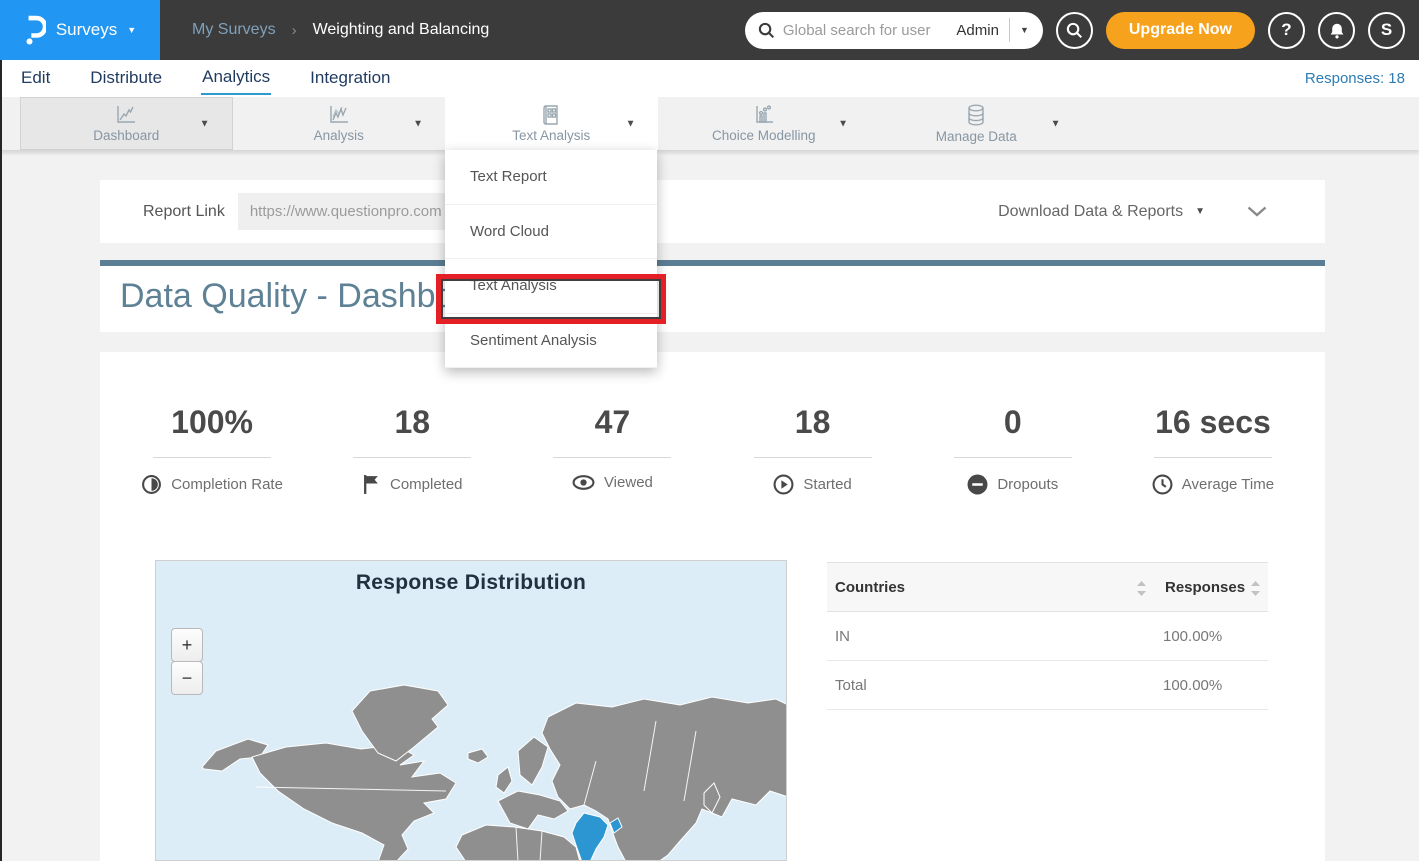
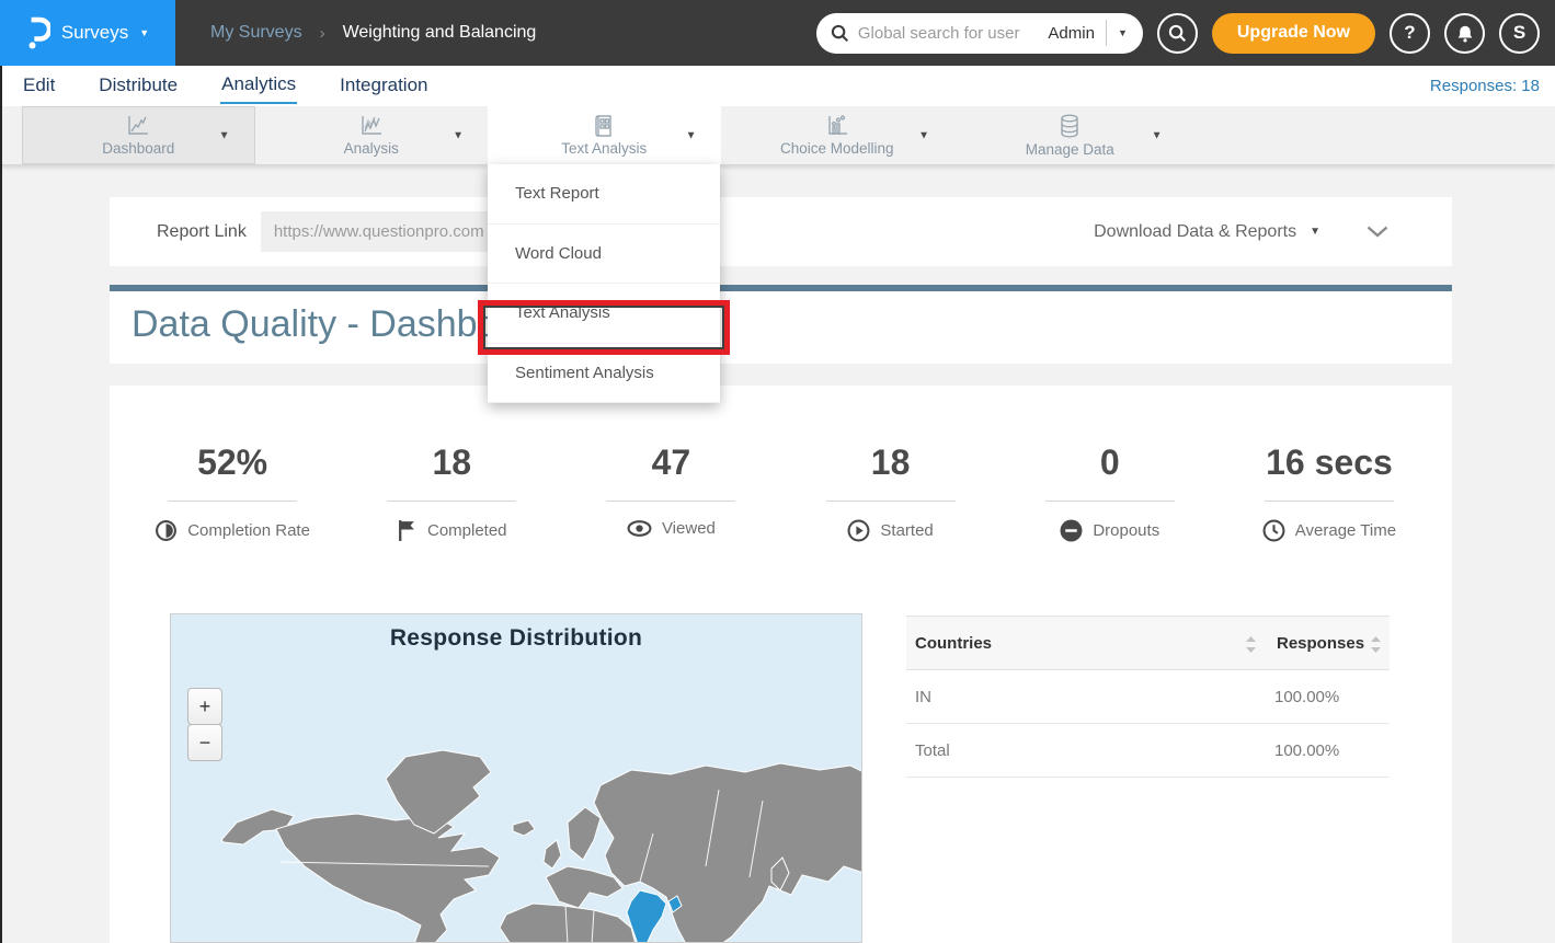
  Surveys
  ▼
  My Surveys
  ›
  Weighting and Balancing
  Global search for user
  Admin
  ▼
  Upgrade Now
  ?
  S
  Edit
  Distribute
  Analytics
  Integration
  Responses: 18
  Dashboard
  ▼
  Analysis
  ▼
  Text Analysis
  ▼
  Choice Modelling
  ▼
  Manage Data
  ▼
  Report Link
  https://www.questionpro.com
  Download Data & Reports
  ▼
  Data Quality - Dashb
- 100%
+ 52%
  Completion Rate
  18
  Completed
  47
  Viewed
  18
  Started
  0
  Dropouts
  16 secs
  Average Time
  Response Distribution
  +
  −
  Countries
  Responses
  IN
  100.00%
  Total
  100.00%
  Text Report
  Word Cloud
  Text Analysis
  Sentiment Analysis
